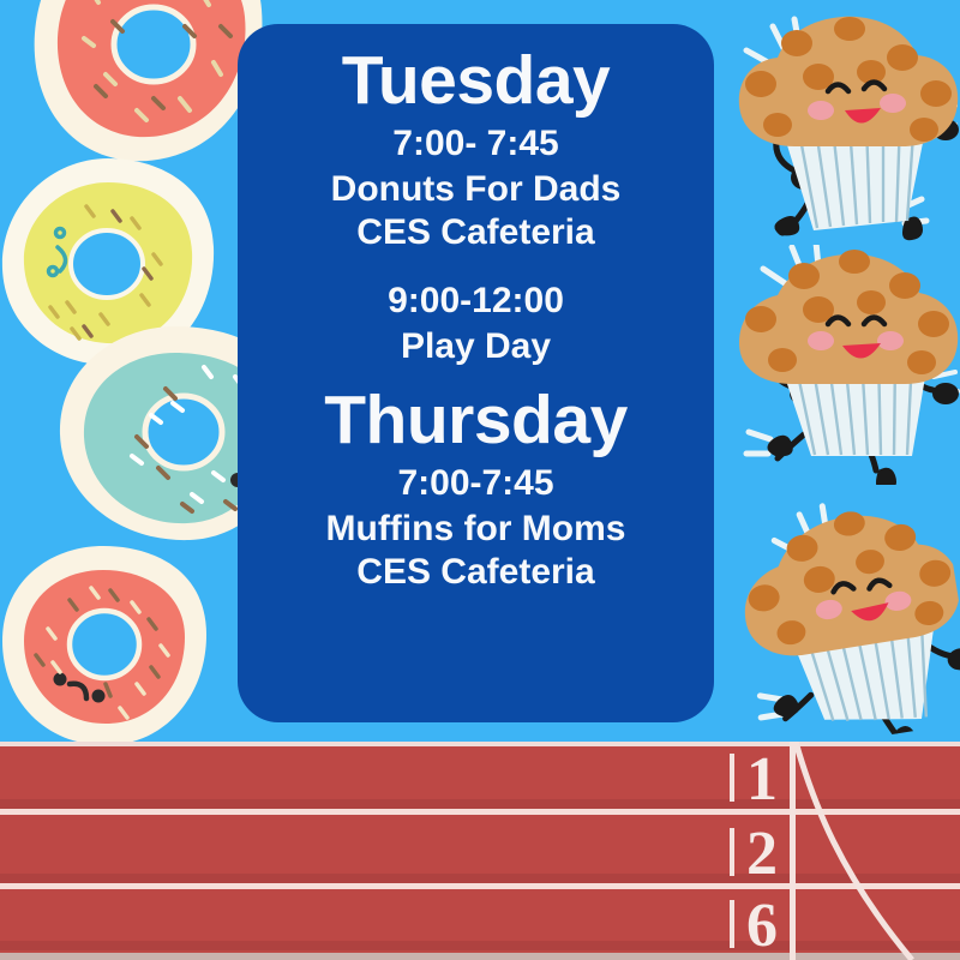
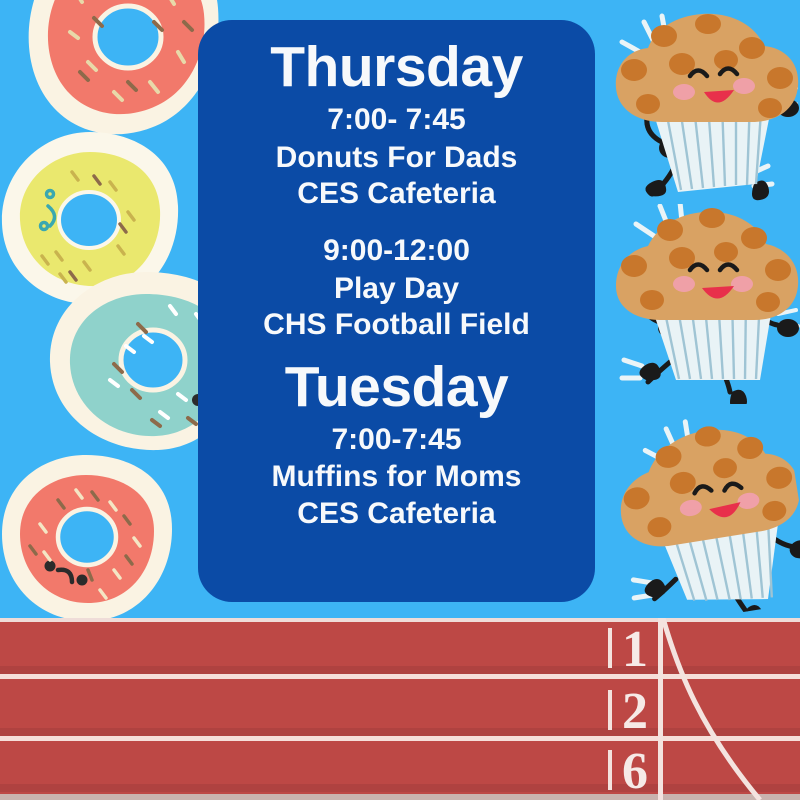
- Tuesday
+ Thursday
  7:00- 7:45
  Donuts For Dads
  CES Cafeteria
  9:00-12:00
  Play Day
+ CHS Football Field
- Thursday
+ Tuesday
  7:00-7:45
  Muffins for Moms
  CES Cafeteria
  1
  2
  6
